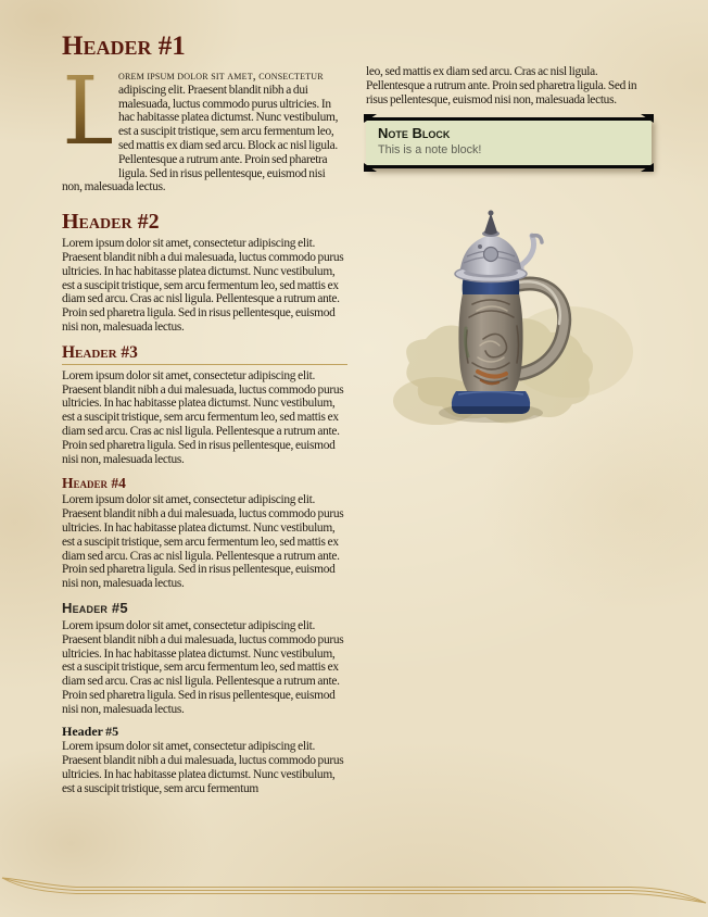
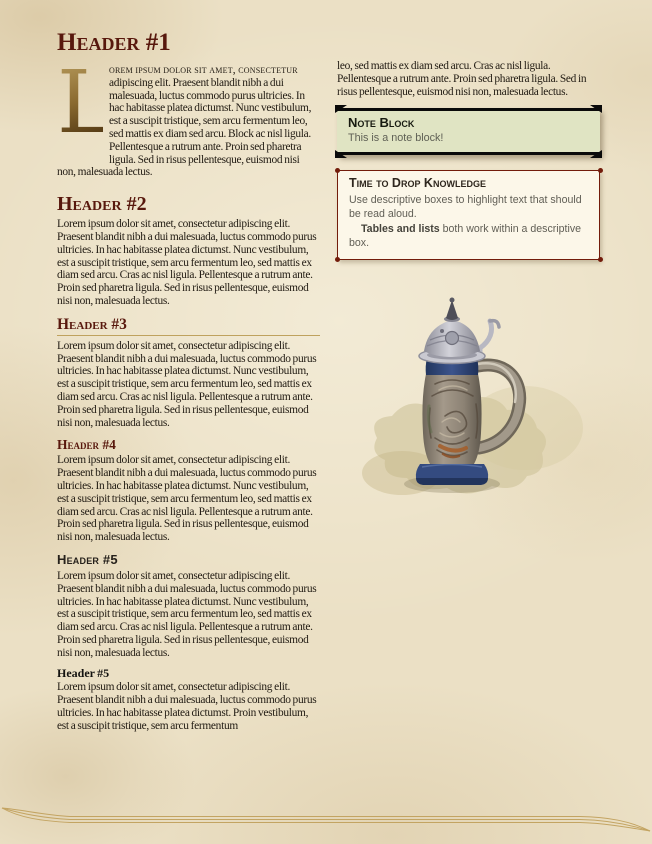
  Header #1
  L
  orem ipsum dolor sit amet, consectetur adipiscing elit. Praesent blandit nibh a dui malesuada, luctus commodo purus ultricies. In hac habitasse platea dictumst. Nunc vestibulum, est a suscipit tristique, sem arcu fermentum leo, sed mattis ex diam sed arcu. Block ac nisl ligula. Pellentesque a rutrum ante. Proin sed pharetra ligula. Sed in risus pellentesque, euismod nisi non, malesuada lectus.
  Header #2
  Lorem ipsum dolor sit amet, consectetur adipiscing elit. Praesent blandit nibh a dui malesuada, luctus commodo purus ultricies. In hac habitasse platea dictumst. Nunc vestibulum, est a suscipit tristique, sem arcu fermentum leo, sed mattis ex diam sed arcu. Cras ac nisl ligula. Pellentesque a rutrum ante. Proin sed pharetra ligula. Sed in risus pellentesque, euismod nisi non, malesuada lectus.
  Header #3
  Lorem ipsum dolor sit amet, consectetur adipiscing elit. Praesent blandit nibh a dui malesuada, luctus commodo purus ultricies. In hac habitasse platea dictumst. Nunc vestibulum, est a suscipit tristique, sem arcu fermentum leo, sed mattis ex diam sed arcu. Cras ac nisl ligula. Pellentesque a rutrum ante. Proin sed pharetra ligula. Sed in risus pellentesque, euismod nisi non, malesuada lectus.
  Header #4
  Lorem ipsum dolor sit amet, consectetur adipiscing elit. Praesent blandit nibh a dui malesuada, luctus commodo purus ultricies. In hac habitasse platea dictumst. Nunc vestibulum, est a suscipit tristique, sem arcu fermentum leo, sed mattis ex diam sed arcu. Cras ac nisl ligula. Pellentesque a rutrum ante. Proin sed pharetra ligula. Sed in risus pellentesque, euismod nisi non, malesuada lectus.
  Header #5
  Lorem ipsum dolor sit amet, consectetur adipiscing elit. Praesent blandit nibh a dui malesuada, luctus commodo purus ultricies. In hac habitasse platea dictumst. Nunc vestibulum, est a suscipit tristique, sem arcu fermentum leo, sed mattis ex diam sed arcu. Cras ac nisl ligula. Pellentesque a rutrum ante. Proin sed pharetra ligula. Sed in risus pellentesque, euismod nisi non, malesuada lectus.
  Header #5
- Lorem ipsum dolor sit amet, consectetur adipiscing elit. Praesent blandit nibh a dui malesuada, luctus commodo purus ultricies. In hac habitasse platea dictumst. Nunc vestibulum, est a suscipit tristique, sem arcu fermentum
+ Lorem ipsum dolor sit amet, consectetur adipiscing elit. Praesent blandit nibh a dui malesuada, luctus commodo purus ultricies. In hac habitasse platea dictumst. Proin vestibulum, est a suscipit tristique, sem arcu fermentum
  leo, sed mattis ex diam sed arcu. Cras ac nisl ligula. Pellentesque a rutrum ante. Proin sed pharetra ligula. Sed in risus pellentesque, euismod nisi non, malesuada lectus.
  Note Block
  This is a note block!
+ Time to Drop Knowledge
+ Use descriptive boxes to highlight text that should be read aloud.
+ Tables and lists both work within a descriptive box.
